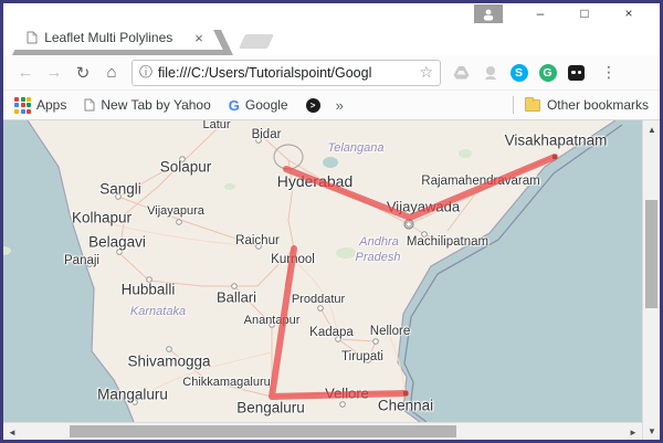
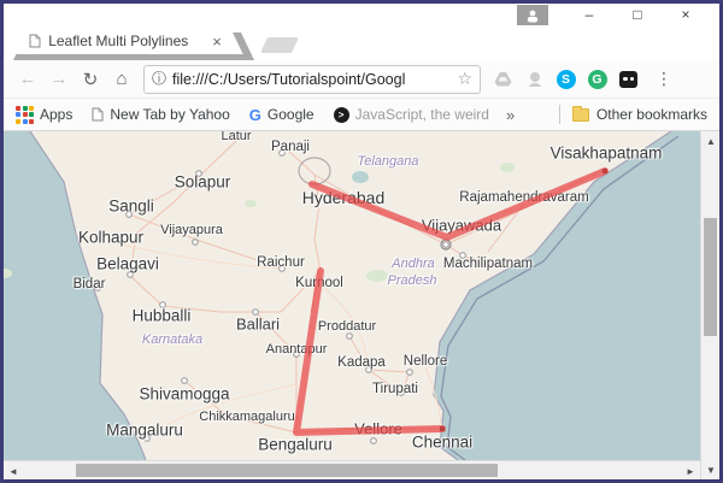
  –
  □
  ×
  Leaflet Multi Polylines
  ×
  ←
  →
  ↻
  ⌂
  ⓘ
  file:///C:/Users/Tutorialspoint/Googl
  ☆
  S
  G
  ⋮
  Apps
  New Tab by Yahoo
  G
  Google
  >
+ JavaScript, the weird
  »
  Other bookmarks
  Latur
- Bidar
+ Panaji
  Solapur
  Sangli
  Vijayapura
  Kolhapur
  Belagavi
  Raichur
- Panaji
+ Bidar
  Kurnool
  Hubballi
  Karnataka
  Ballari
  Anantapur
  Proddatur
  Kadapa
  Nellore
  Shivamogga
  Chikkamagaluru
  Mangaluru
  Tirupati
  Bengaluru
  Vellore
  Chennai
  Telangana
  Andhra
  Pradesh
  Machilipatnam
  Rajamahendravaram
  Vijayawada
  Hyderabad
  Visakhapatnam
  ▲
  ▼
  ◄
  ►
